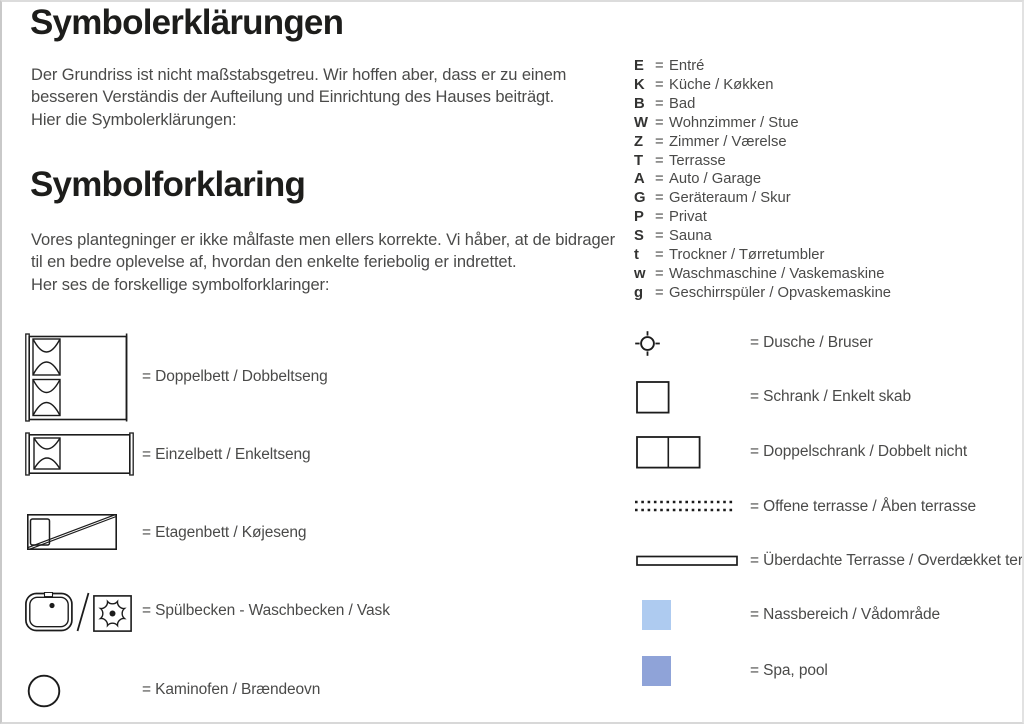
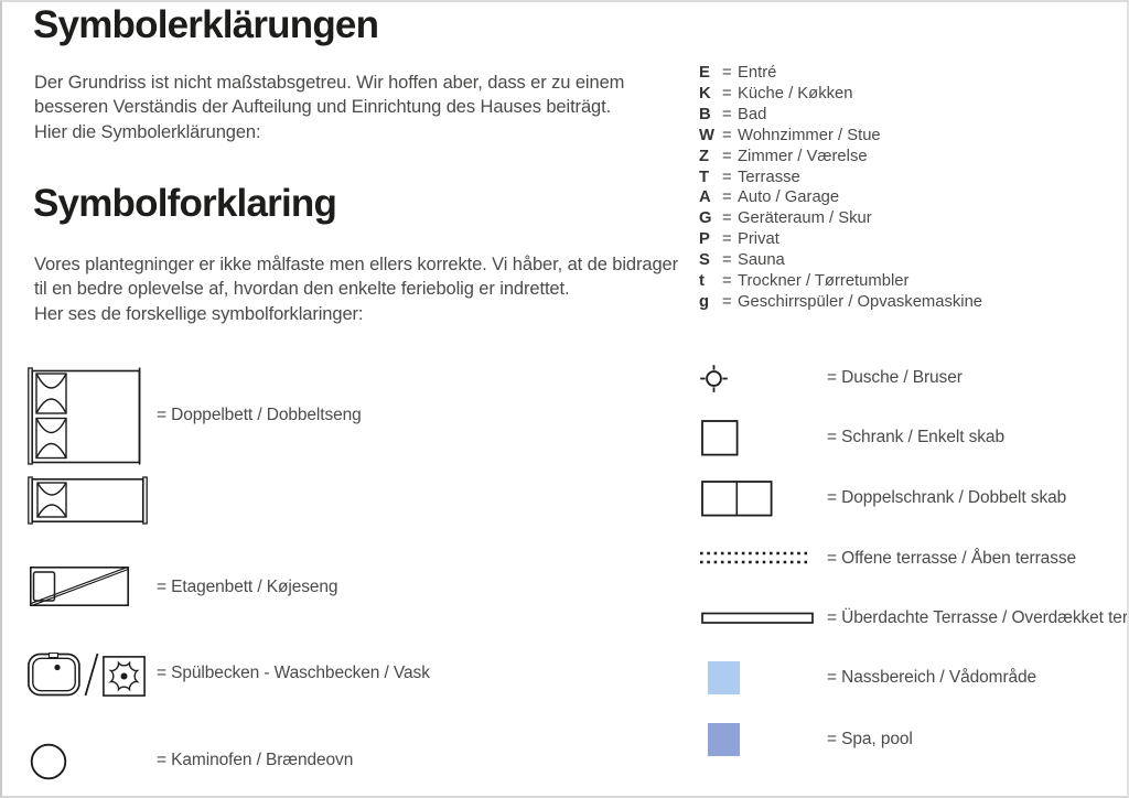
  Symbolerklärungen
  Der Grundriss ist nicht maßstabsgetreu. Wir hoffen aber, dass er zu einem
  besseren Verständis der Aufteilung und Einrichtung des Hauses beiträgt.
  Hier die Symbolerklärungen:
  Symbolforklaring
  Vores plantegninger er ikke målfaste men ellers korrekte. Vi håber, at de bidrager
  til en bedre oplevelse af, hvordan den enkelte feriebolig er indrettet.
  Her ses de forskellige symbolforklaringer:
  E = Entré
  K = Küche / Køkken
  B = Bad
  W = Wohnzimmer / Stue
  Z = Zimmer / Værelse
  T = Terrasse
  A = Auto / Garage
  G = Geräteraum / Skur
  P = Privat
  S = Sauna
  t = Trockner / Tørretumbler
- w = Waschmaschine / Vaskemaskine
  g = Geschirrspüler / Opvaskemaskine
  = Doppelbett / Dobbeltseng
- = Einzelbett / Enkeltseng
  = Etagenbett / Køjeseng
  = Spülbecken - Waschbecken / Vask
  = Kaminofen / Brændeovn
  = Dusche / Bruser
  = Schrank / Enkelt skab
- = Doppelschrank / Dobbelt nicht
+ = Doppelschrank / Dobbelt skab
  = Offene terrasse / Åben terrasse
  = Überdachte Terrasse / Overdækket ter
  = Nassbereich / Vådområde
  = Spa, pool
